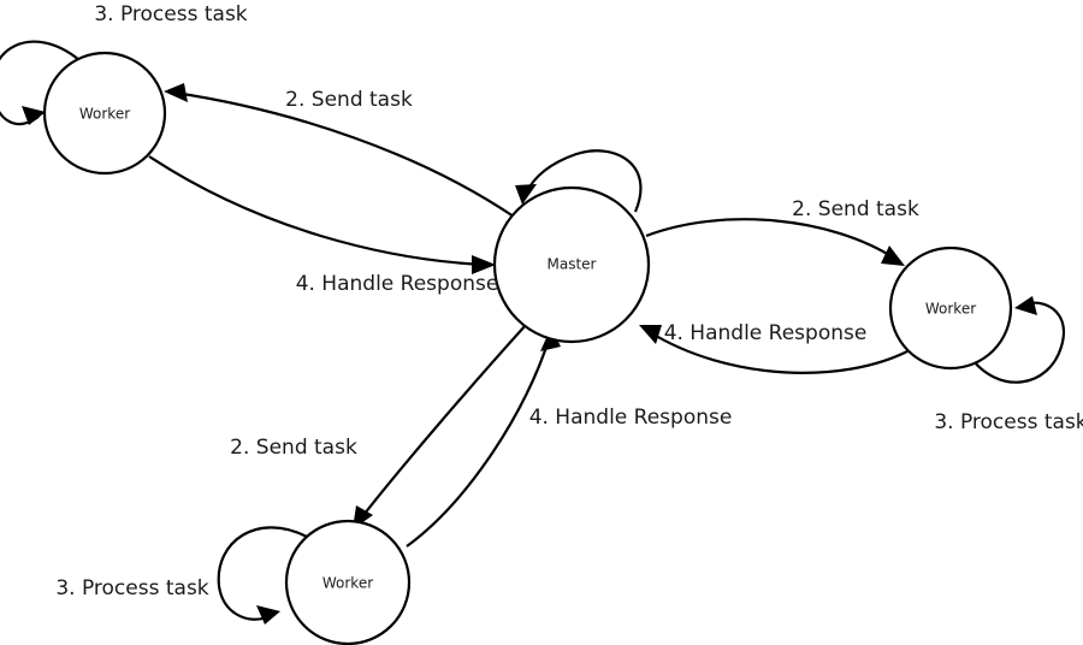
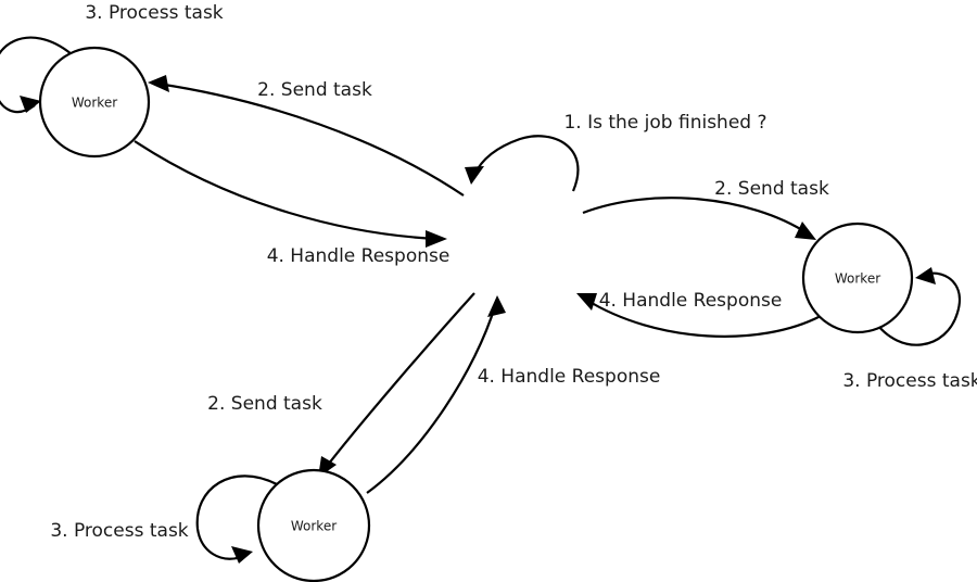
  Worker
- Master
  Worker
  Worker
  3. Process task
  2. Send task
+ 1. Is the job finished ?
  4. Handle Response
  2. Send task
  4. Handle Response
  3. Process task
  2. Send task
  4. Handle Response
  3. Process task
